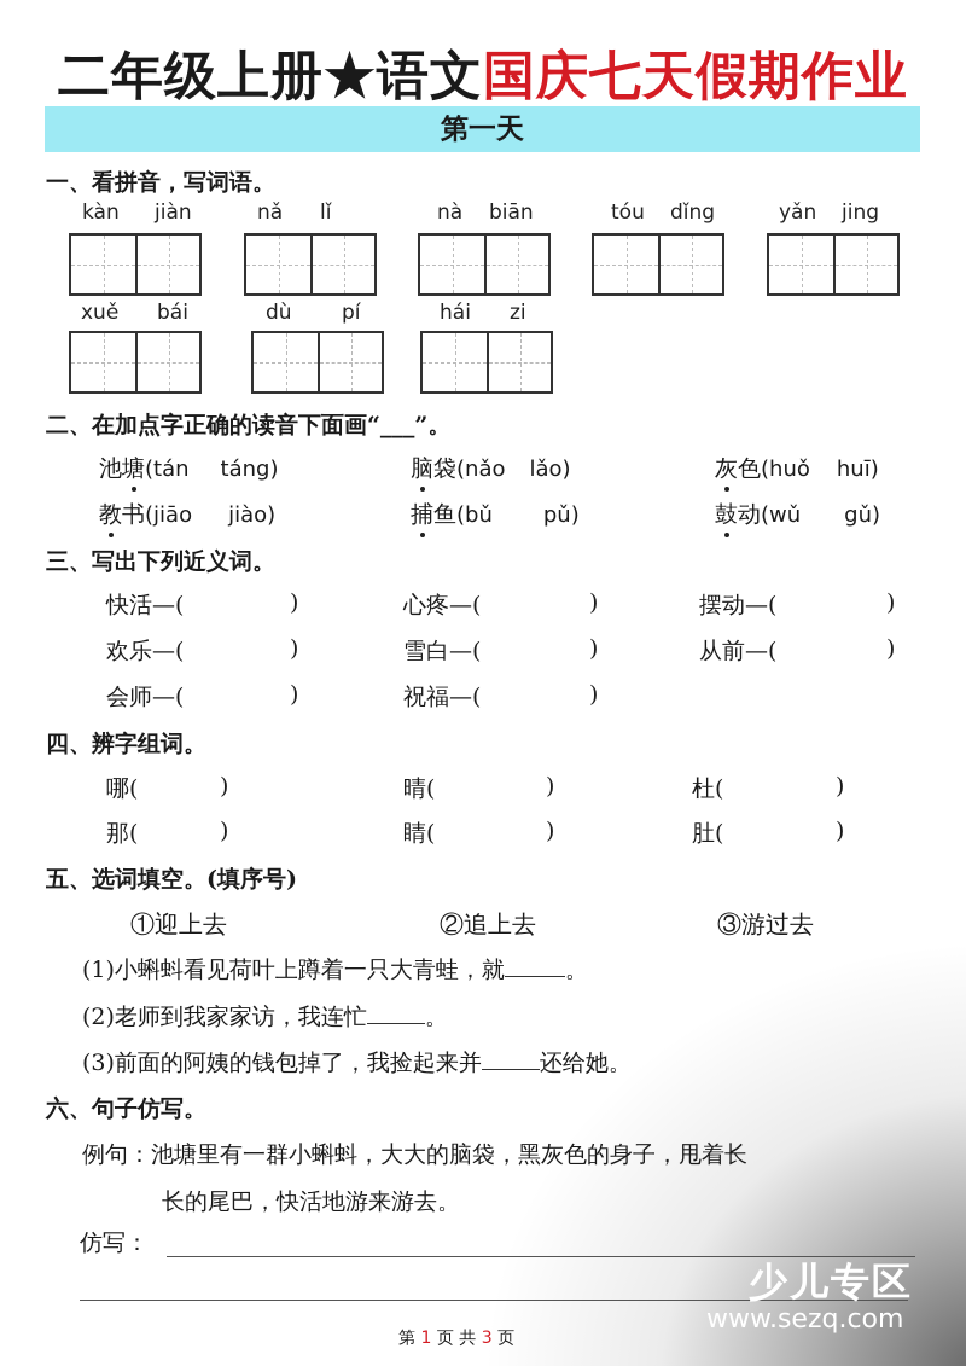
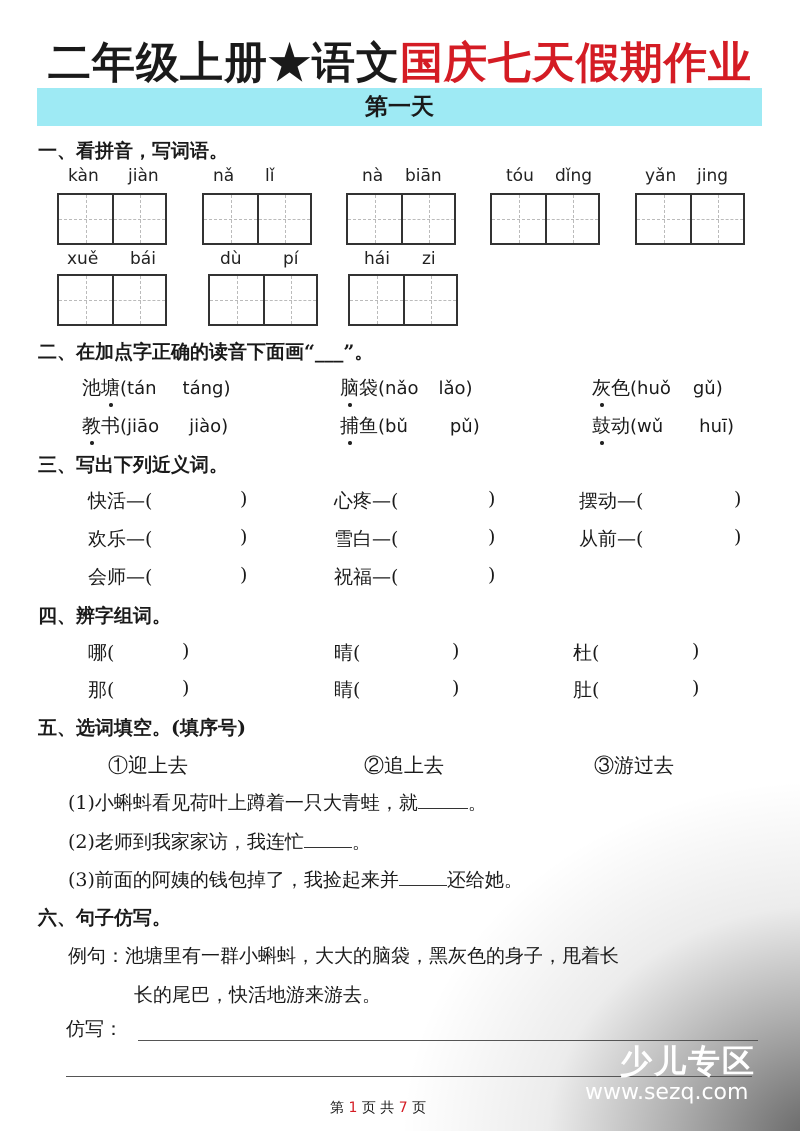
  二年级上册★语文国庆七天假期作业
  第一天
  一、看拼音，写词语。
  kàn
  jiàn
  nǎ
  lǐ
  nà
  biān
  tóu
  dǐng
  yǎn
  jing
  xuě
  bái
  dù
  pí
  hái
  zi
  二、在加点字正确的读音下面画“___”。
  池塘(tán táng)
  脑袋(nǎo lǎo)
- 灰色(huǒ huī)
+ 灰色(huǒ gǔ)
  教书(jiāo jiào)
  捕鱼(bǔ pǔ)
- 鼓动(wǔ gǔ)
+ 鼓动(wǔ huī)
  三、写出下列近义词。
  快活—(
  )
  心疼—(
  )
  摆动—(
  )
  欢乐—(
  )
  雪白—(
  )
  从前—(
  )
  会师—(
  )
  祝福—(
  )
  四、辨字组词。
  哪(
  )
  晴(
  )
  杜(
  )
  那(
  )
  睛(
  )
  肚(
  )
  五、选词填空。(填序号)
  ①迎上去
  ②追上去
  ③游过去
  (1)小蝌蚪看见荷叶上蹲着一只大青蛙，就 。
  (2)老师到我家家访，我连忙 。
  (3)前面的阿姨的钱包掉了，我捡起来并 还给她。
  六、句子仿写。
  例句：池塘里有一群小蝌蚪，大大的脑袋，黑灰色的身子，甩着长
  长的尾巴，快活地游来游去。
  仿写：
  少儿专区
  www.sezq.com
- 第 1 页 共 3 页
+ 第 1 页 共 7 页
